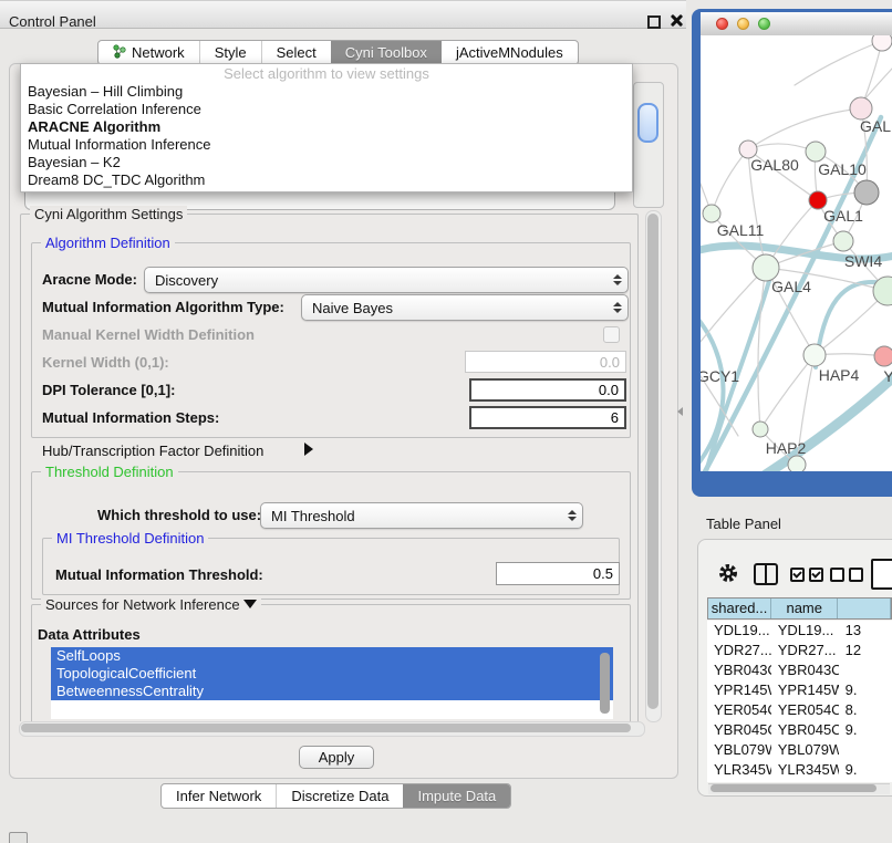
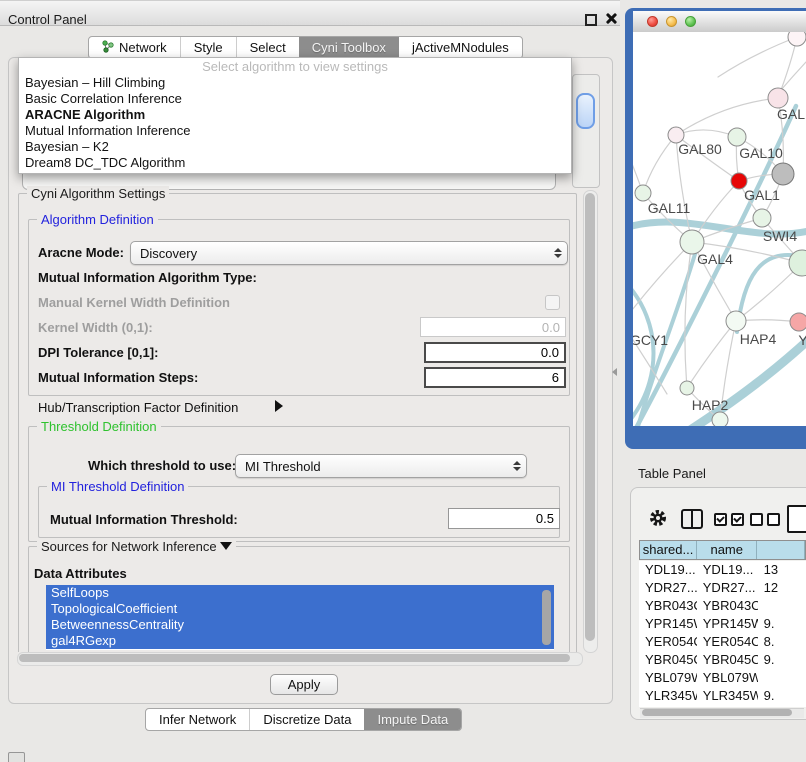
  Control Panel
  Network
  Style
  Select
  Cyni Toolbox
  jActiveMNodules
  Select algorithm to view settings
  Bayesian – Hill Climbing
  Basic Correlation Inference
  ARACNE Algorithm
  Mutual Information Inference
  Bayesian – K2
  Dream8 DC_TDC Algorithm
  Cyni Algorithm Settings
  Algorithm Definition
  Aracne Mode:
  Discovery
  Mutual Information Algorithm Type:
- Naive Bayes
  Manual Kernel Width Definition
  Kernel Width (0,1):
  0.0
  DPI Tolerance [0,1]:
  0.0
  Mutual Information Steps:
  6
  Hub/Transcription Factor Definition
  Threshold Definition
  Which threshold to use:
  MI Threshold
  MI Threshold Definition
  Mutual Information Threshold:
  0.5
  Sources for Network Inference
  Data Attributes
  SelfLoops
  TopologicalCoefficient
  BetweennessCentrality
+ gal4RGexp
  Apply
  Infer Network
  Discretize Data
  Impute Data
  GAL
  GAL80
  GAL10
  GAL1
  GAL11
  SWI4
  GAL4
  GCY1
  HAP4
  Y
  HAP2
  Table Panel
  shared...
  name
  YDL19...
  YDL19...
  13
  YDR27...
  YDR27...
  12
  YBR043
  YBR043C
  YPR145
  YPR145W
  9.
  YER054
  YER054C
  8.
  YBR045
  YBR045C
  9.
  YBL079
  YBL079W
  YLR345
  YLR345W
  9.
